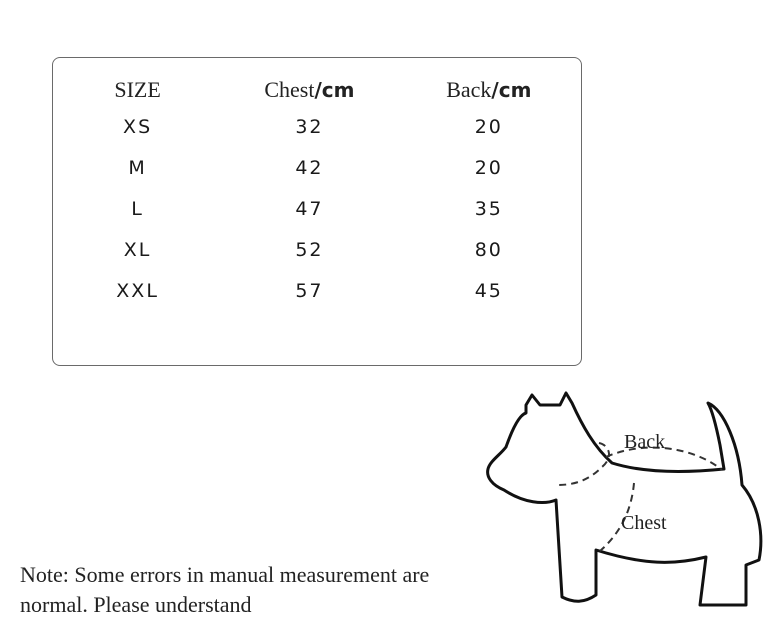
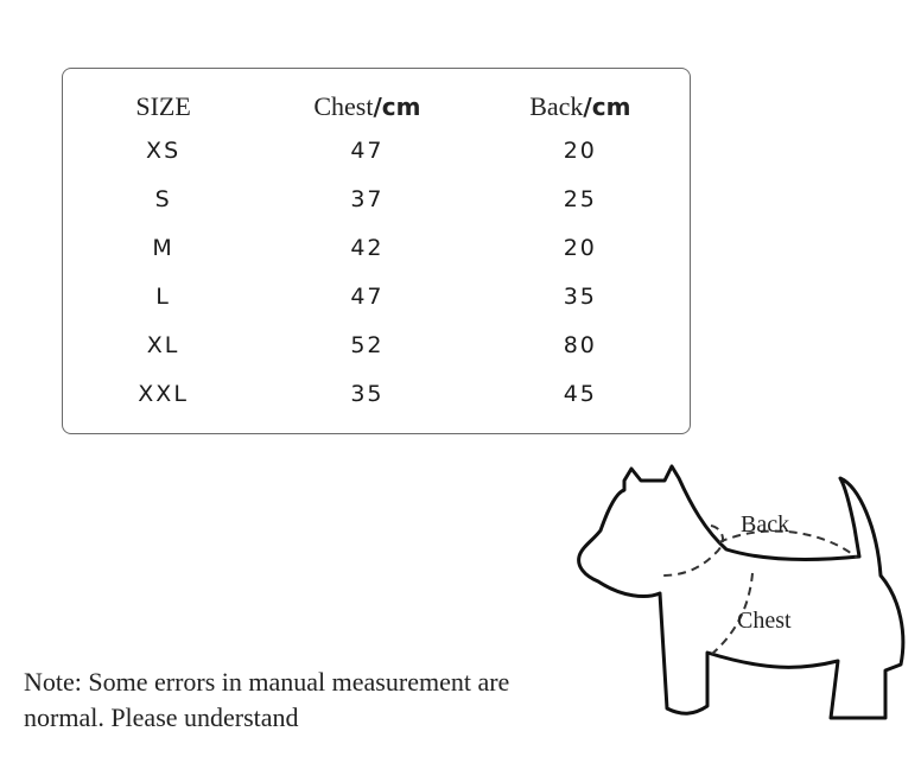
  SIZE	Chest/cm	Back/cm
- XS	32	20
+ XS	47	20
+ S	37	25
  M	42	20
  L	47	35
  XL	52	80
- XXL	57	45
+ XXL	35	45
  Back
  Chest
  Note: Some errors in manual measurement are
  normal. Please understand
